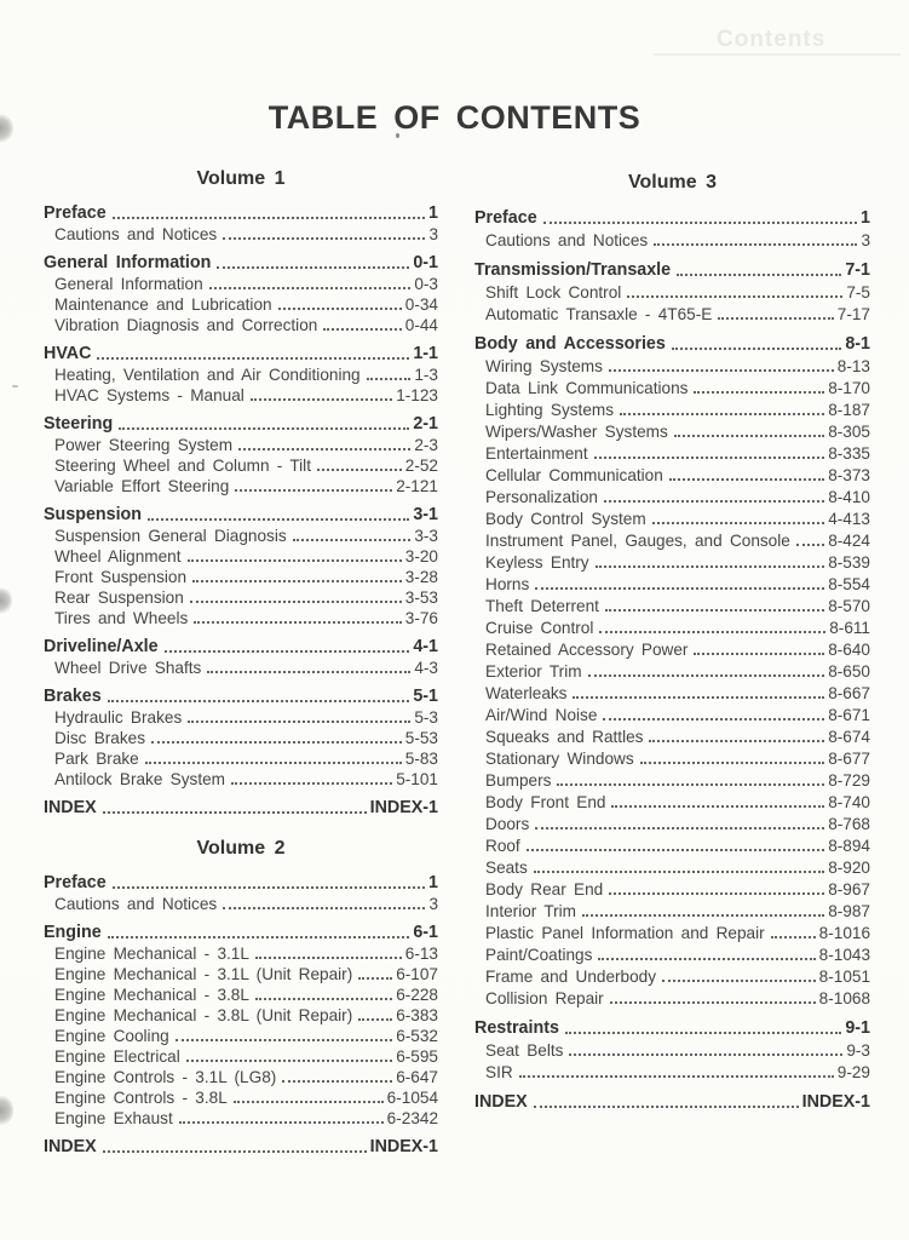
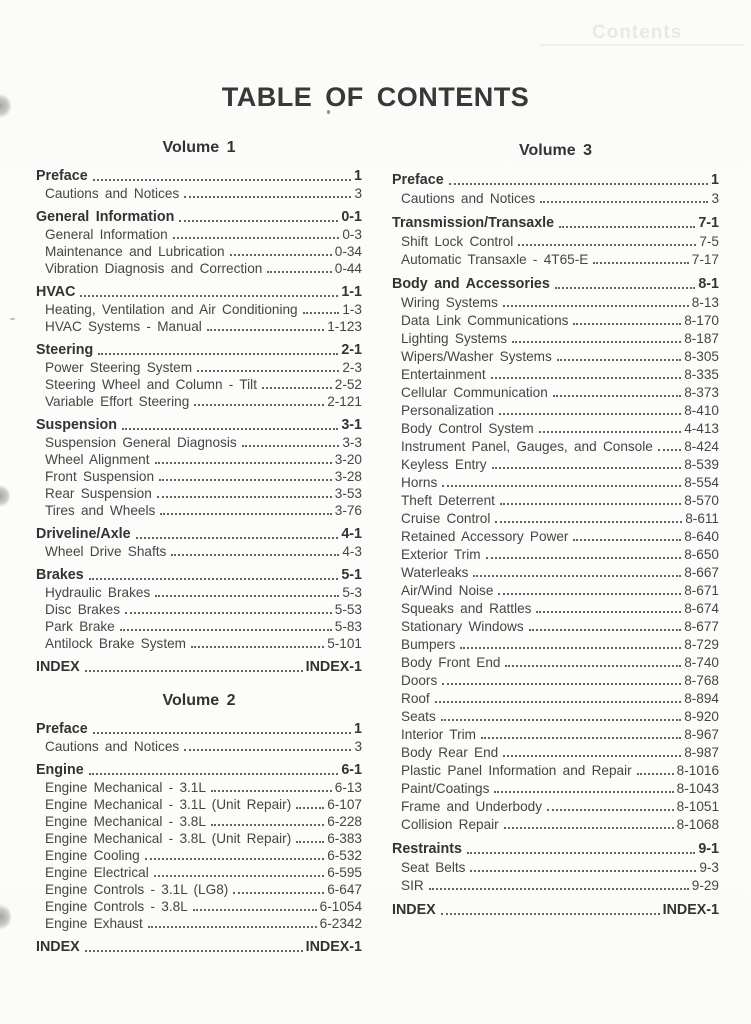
  TABLE OF CONTENTS
  Volume 1
  Preface
  1
  Cautions and Notices
  3
  General Information
  0-1
  General Information
  0-3
  Maintenance and Lubrication
  0-34
  Vibration Diagnosis and Correction
  0-44
  HVAC
  1-1
  Heating, Ventilation and Air Conditioning
  1-3
  HVAC Systems - Manual
  1-123
  Steering
  2-1
  Power Steering System
  2-3
  Steering Wheel and Column - Tilt
  2-52
  Variable Effort Steering
  2-121
  Suspension
  3-1
  Suspension General Diagnosis
  3-3
  Wheel Alignment
  3-20
  Front Suspension
  3-28
  Rear Suspension
  3-53
  Tires and Wheels
  3-76
  Driveline/Axle
  4-1
  Wheel Drive Shafts
  4-3
  Brakes
  5-1
  Hydraulic Brakes
  5-3
  Disc Brakes
  5-53
  Park Brake
  5-83
  Antilock Brake System
  5-101
  INDEX
  INDEX-1
  Volume 2
  Preface
  1
  Cautions and Notices
  3
  Engine
  6-1
  Engine Mechanical - 3.1L
  6-13
  Engine Mechanical - 3.1L (Unit Repair)
  6-107
  Engine Mechanical - 3.8L
  6-228
  Engine Mechanical - 3.8L (Unit Repair)
  6-383
  Engine Cooling
  6-532
  Engine Electrical
  6-595
  Engine Controls - 3.1L (LG8)
  6-647
  Engine Controls - 3.8L
  6-1054
  Engine Exhaust
  6-2342
  INDEX
  INDEX-1
  Volume 3
  Preface
  1
  Cautions and Notices
  3
  Transmission/Transaxle
  7-1
  Shift Lock Control
  7-5
  Automatic Transaxle - 4T65-E
  7-17
  Body and Accessories
  8-1
  Wiring Systems
  8-13
  Data Link Communications
  8-170
  Lighting Systems
  8-187
  Wipers/Washer Systems
  8-305
  Entertainment
  8-335
  Cellular Communication
  8-373
  Personalization
  8-410
  Body Control System
  4-413
  Instrument Panel, Gauges, and Console
  8-424
  Keyless Entry
  8-539
  Horns
  8-554
  Theft Deterrent
  8-570
  Cruise Control
  8-611
  Retained Accessory Power
  8-640
  Exterior Trim
  8-650
  Waterleaks
  8-667
  Air/Wind Noise
  8-671
  Squeaks and Rattles
  8-674
  Stationary Windows
  8-677
  Bumpers
  8-729
  Body Front End
  8-740
  Doors
  8-768
  Roof
  8-894
  Seats
  8-920
- Body Rear End
+ Interior Trim
  8-967
- Interior Trim
+ Body Rear End
  8-987
  Plastic Panel Information and Repair
  8-1016
  Paint/Coatings
  8-1043
  Frame and Underbody
  8-1051
  Collision Repair
  8-1068
  Restraints
  9-1
  Seat Belts
  9-3
  SIR
  9-29
  INDEX
  INDEX-1
